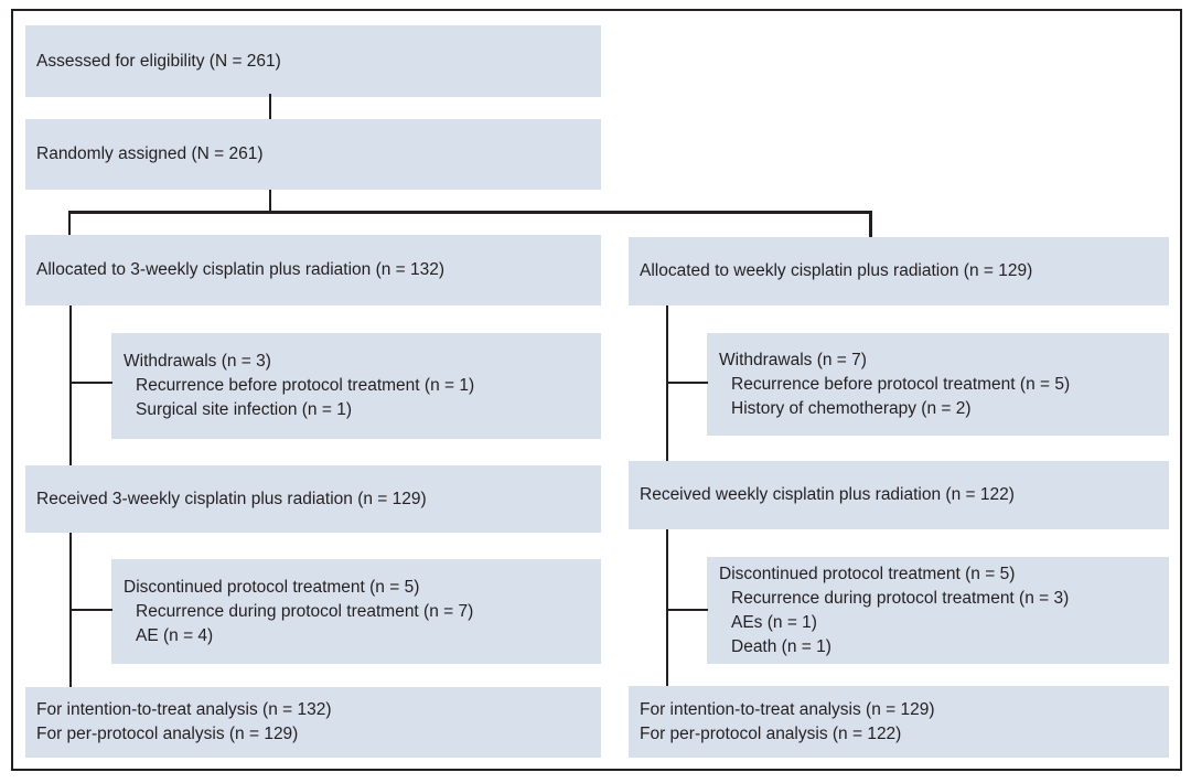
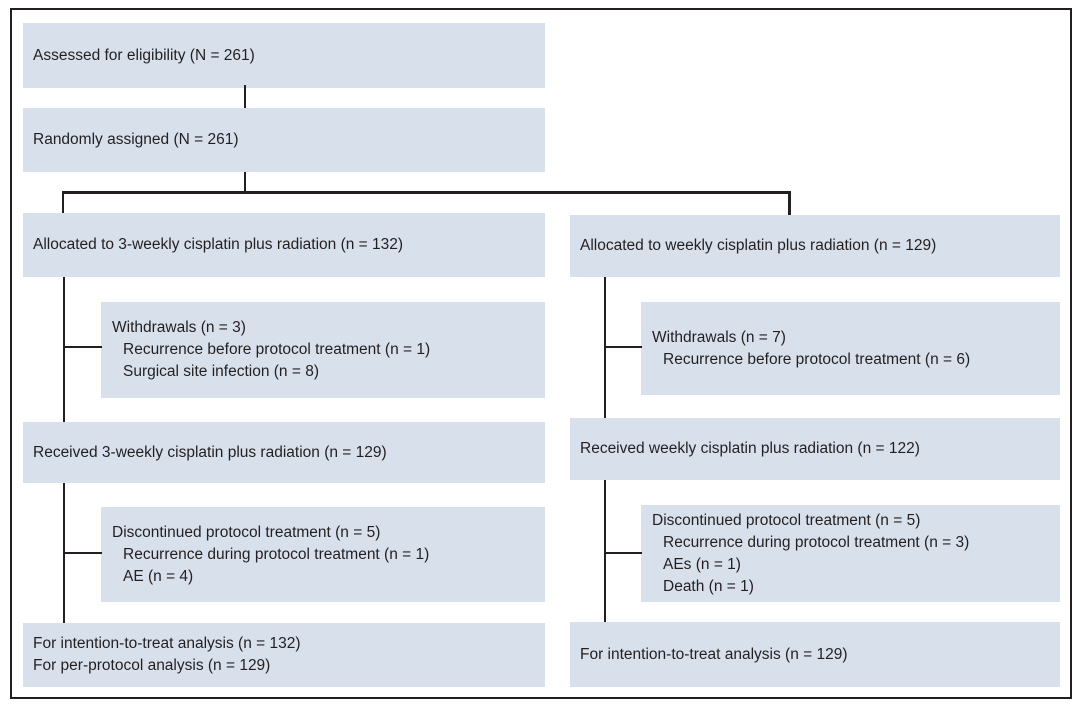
  Assessed for eligibility (N = 261)
  Randomly assigned (N = 261)
  Allocated to 3-weekly cisplatin plus radiation (n = 132)
  Allocated to weekly cisplatin plus radiation (n = 129)
  Withdrawals (n = 3)
  Recurrence before protocol treatment (n = 1)
- Surgical site infection (n = 1)
+ Surgical site infection (n = 8)
  Withdrawals (n = 7)
- Recurrence before protocol treatment (n = 5)
+ Recurrence before protocol treatment (n = 6)
- History of chemotherapy (n = 2)
  Received 3-weekly cisplatin plus radiation (n = 129)
  Received weekly cisplatin plus radiation (n = 122)
  Discontinued protocol treatment (n = 5)
- Recurrence during protocol treatment (n = 7)
+ Recurrence during protocol treatment (n = 1)
  AE (n = 4)
  Discontinued protocol treatment (n = 5)
  Recurrence during protocol treatment (n = 3)
  AEs (n = 1)
  Death (n = 1)
  For intention-to-treat analysis (n = 132)
  For per-protocol analysis (n = 129)
  For intention-to-treat analysis (n = 129)
- For per-protocol analysis (n = 122)
